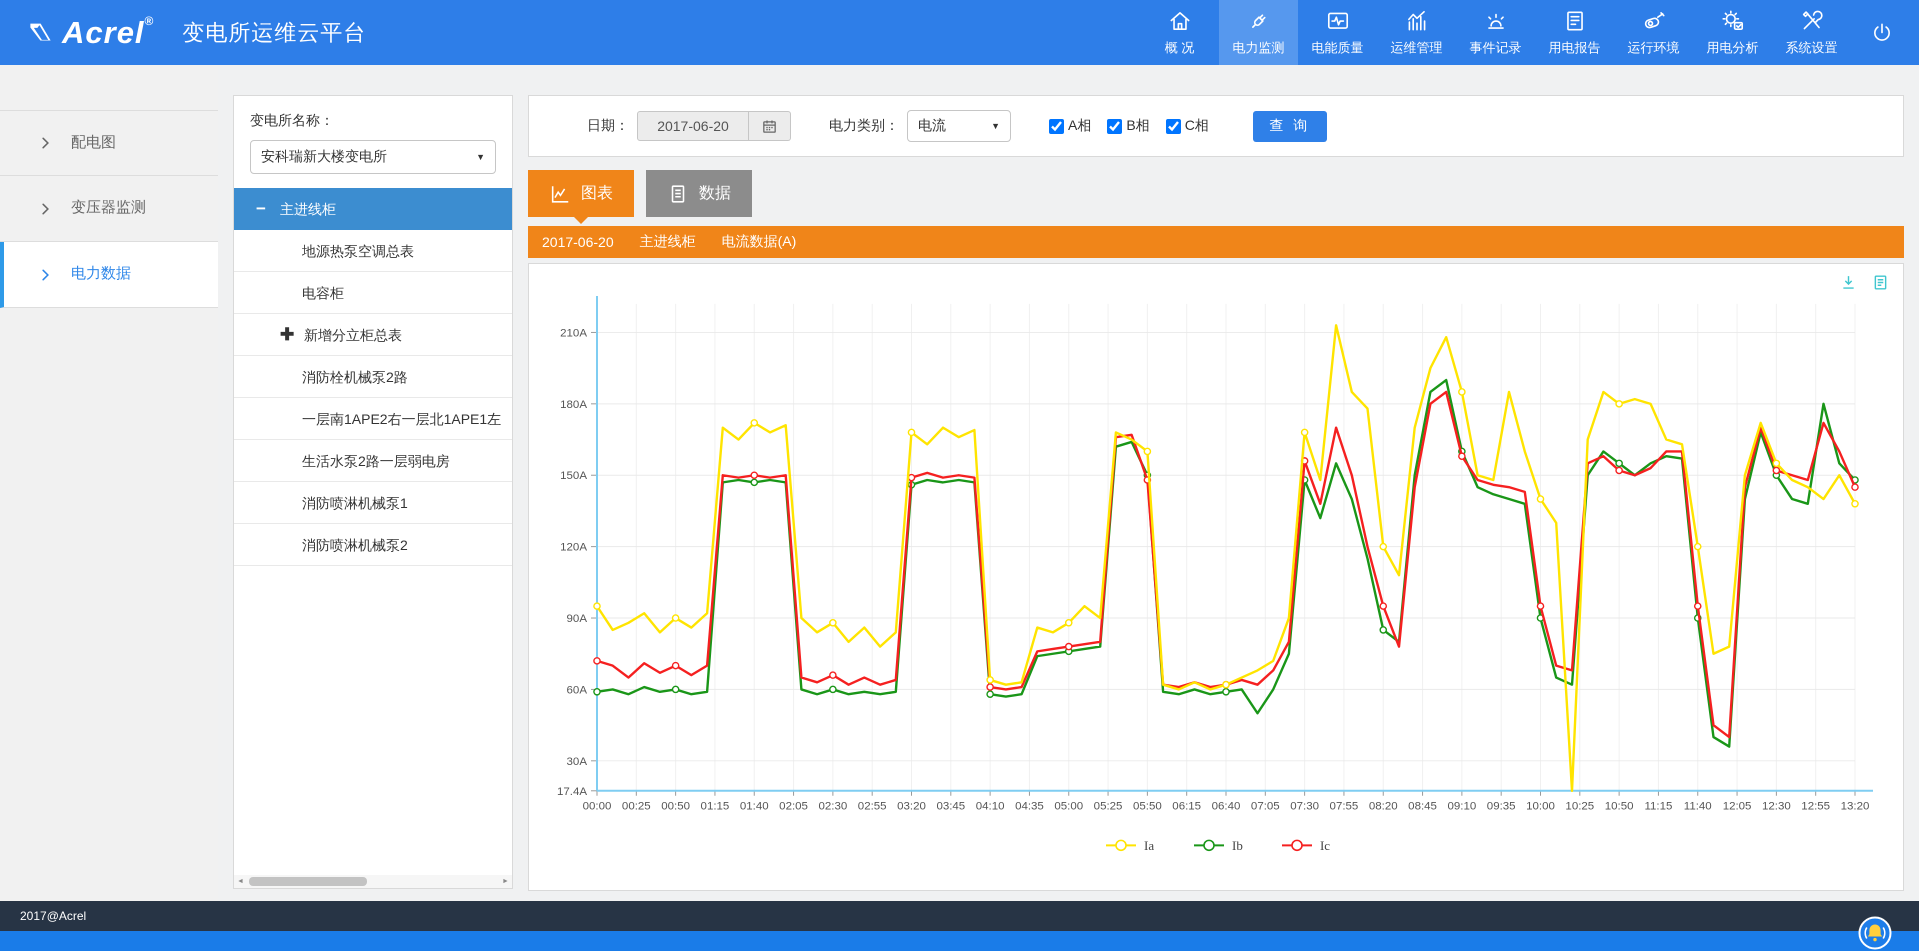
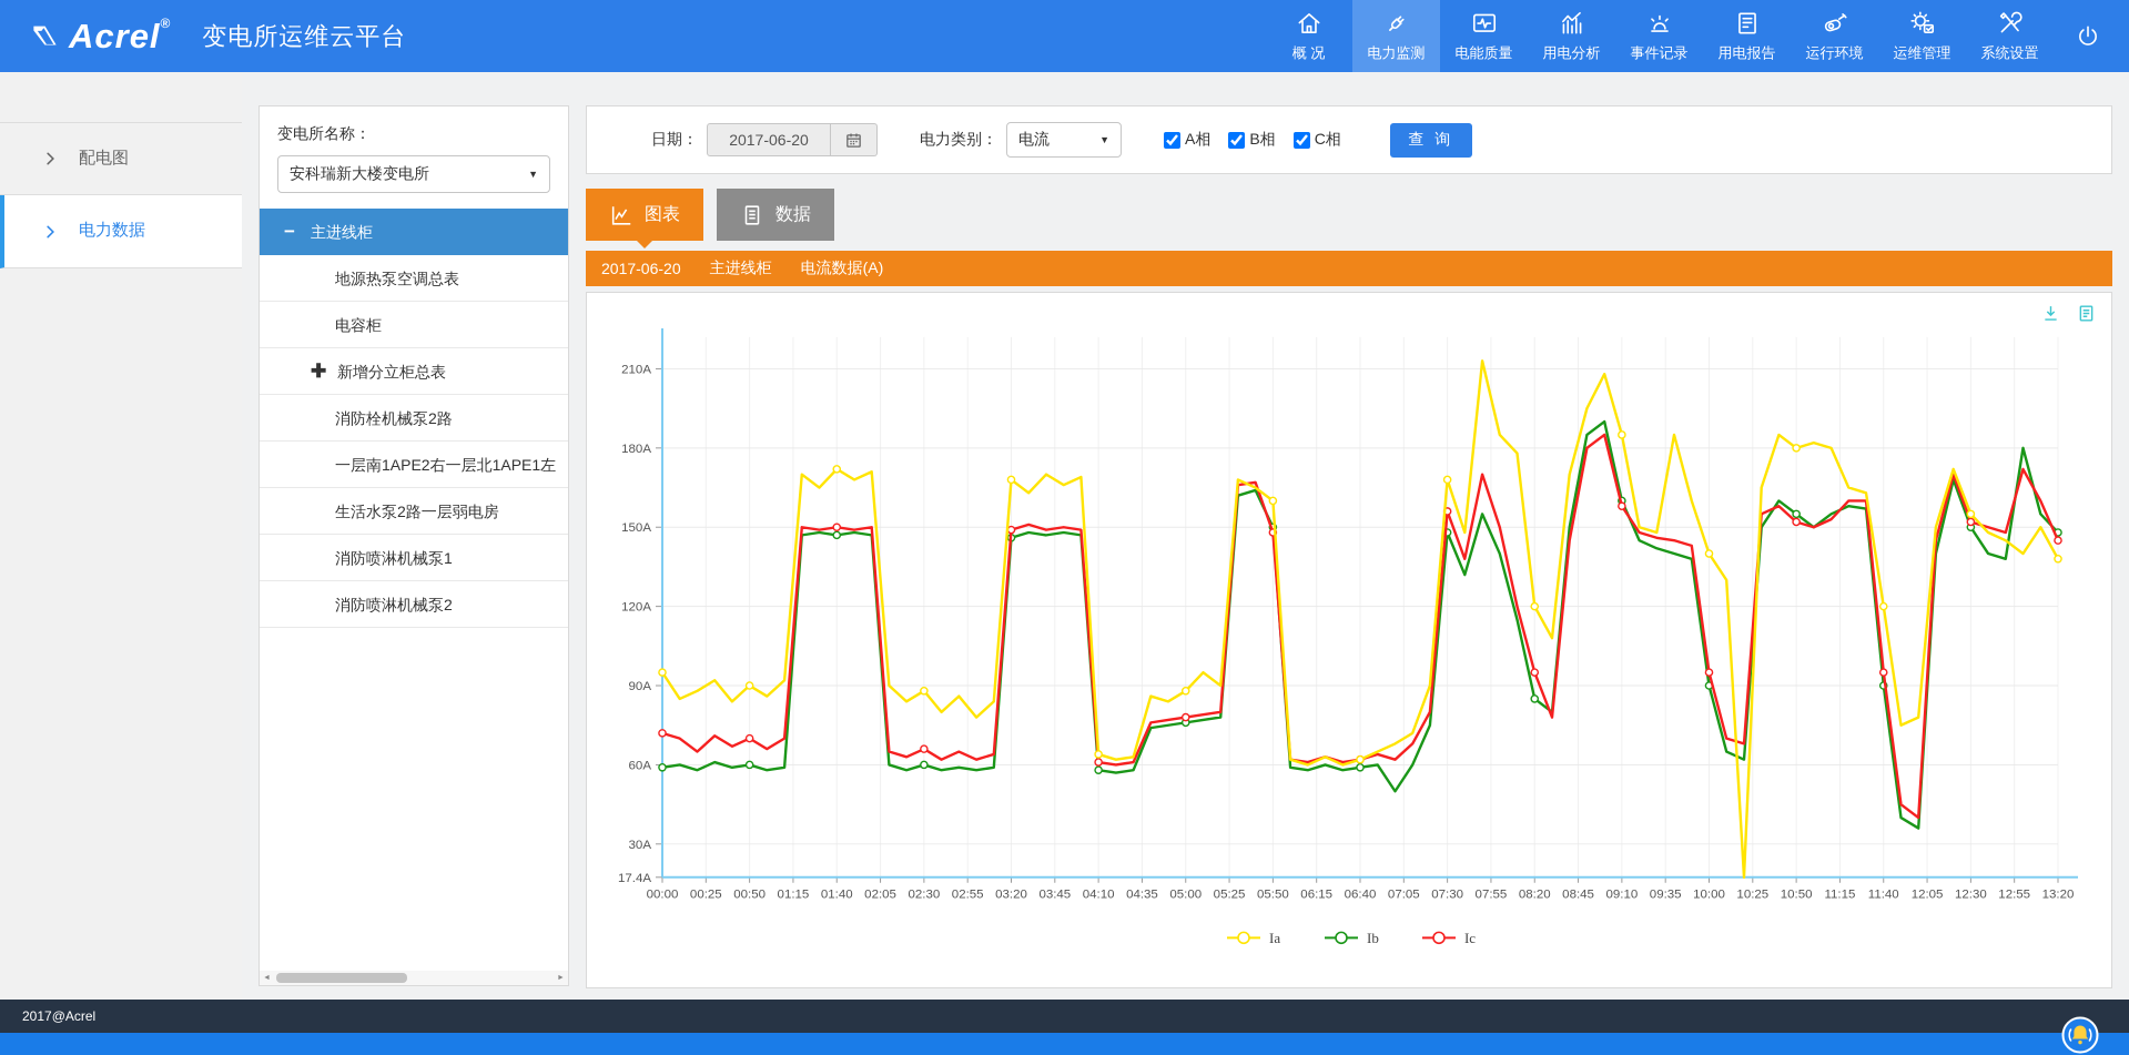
  Acrel®
  变电所运维云平台
  概 况
  电力监测
  电能质量
- 运维管理
+ 用电分析
  事件记录
  用电报告
  运行环境
- 用电分析
+ 运维管理
  系统设置
  配电图
- 变压器监测
  电力数据
  变电所名称：
  安科瑞新大楼变电所
  ▼
  − 主进线柜
  地源热泵空调总表
  电容柜
  ✚ 新增分立柜总表
  消防栓机械泵2路
  一层南1APE2右一层北1APE1左
  生活水泵2路一层弱电房
  消防喷淋机械泵1
  消防喷淋机械泵2
  日期：
  2017-06-20
  电力类别：
  电流
  ▼
  A相
  B相
  C相
  查 询
  图表
  数据
  2017-06-20
  主进线柜
  电流数据(A)
  00:00
  00:25
  00:50
  01:15
  01:40
  02:05
  02:30
  02:55
  03:20
  03:45
  04:10
  04:35
  05:00
  05:25
  05:50
  06:15
  06:40
  07:05
  07:30
  07:55
  08:20
  08:45
  09:10
  09:35
  10:00
  10:25
  10:50
  11:15
  11:40
  12:05
  12:30
  12:55
  13:20
  17.4A
  30A
  60A
  90A
  120A
  150A
  180A
  210A
  Ia
  Ib
  Ic
  2017@Acrel
